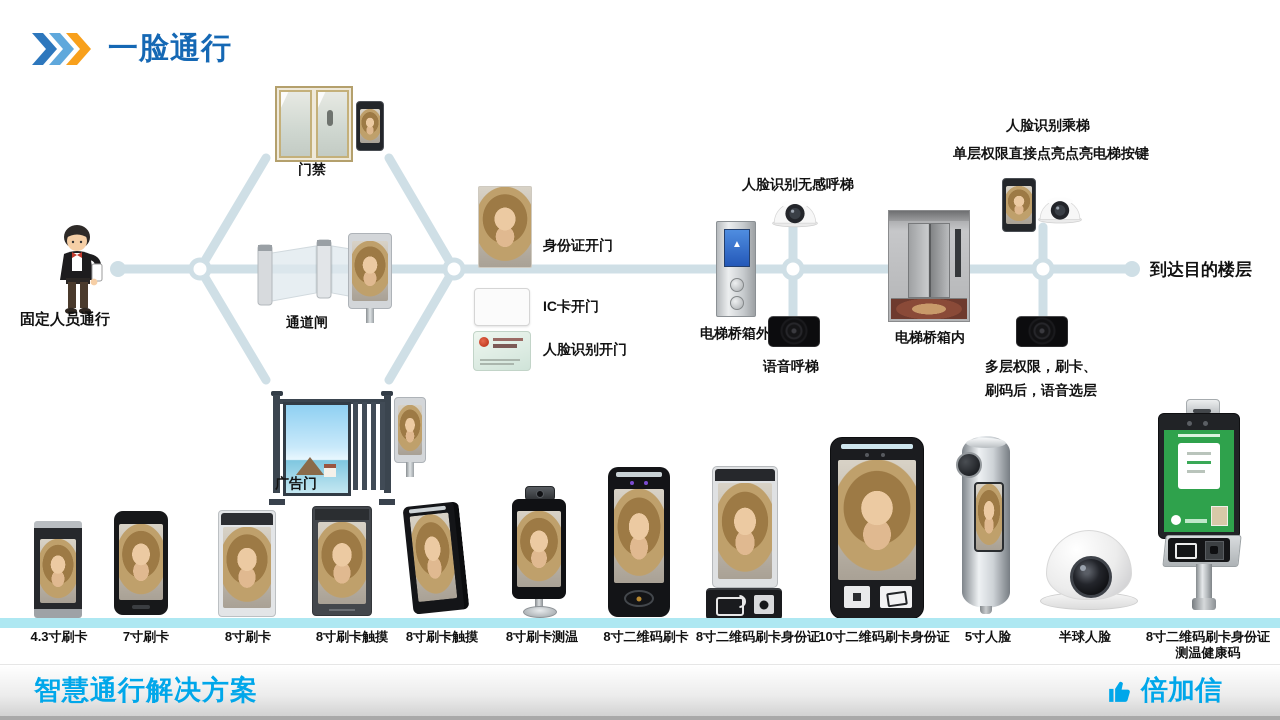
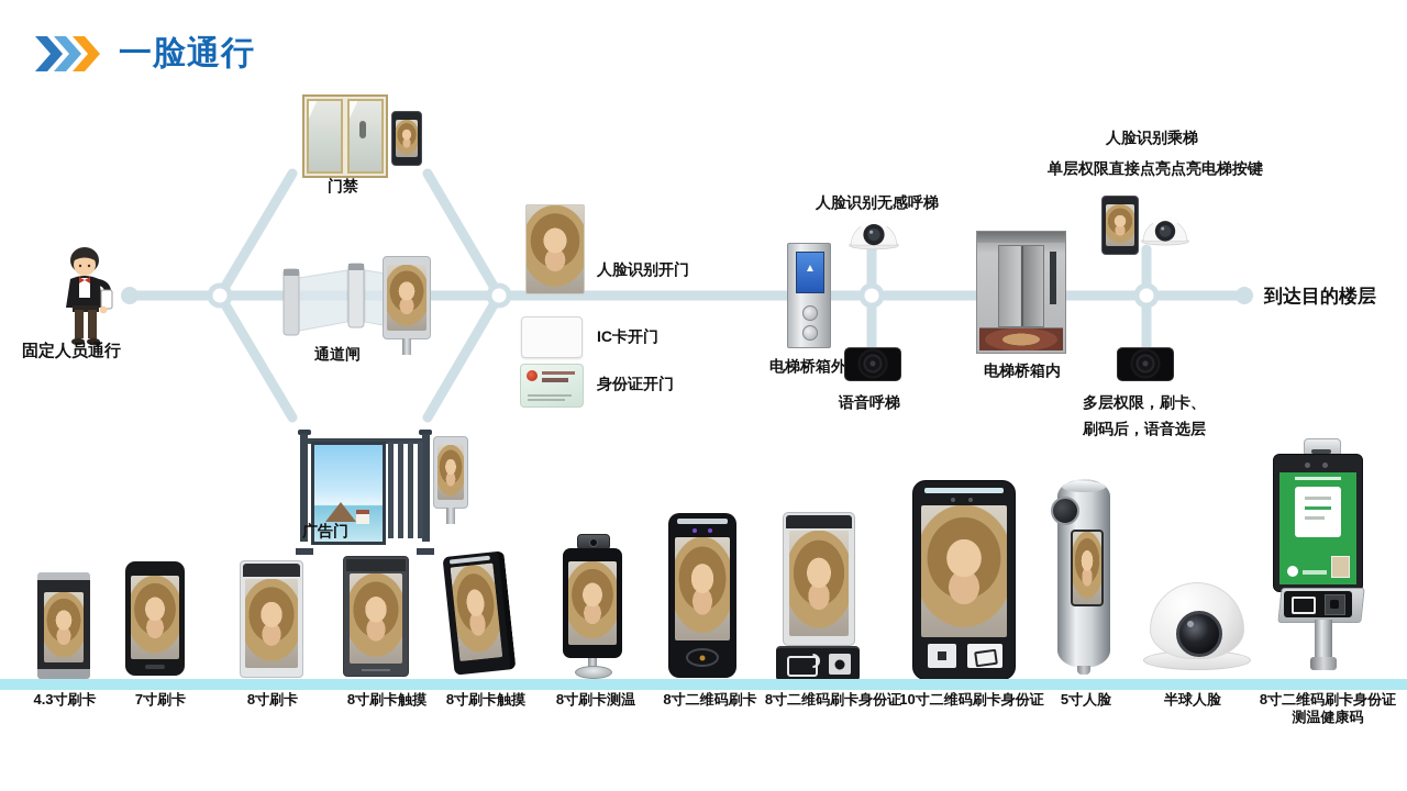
  一脸通行
  固定人员通行
  门禁
  通道闸
  广告门
- 身份证开门
+ 人脸识别开门
  IC卡开门
- 人脸识别开门
+ 身份证开门
  人脸识别无感呼梯
  ▲
  电梯桥箱外
  语音呼梯
  人脸识别乘梯
  单层权限直接点亮点亮电梯按键
  电梯桥箱内
  多层权限，刷卡、
  刷码后，语音选层
  到达目的楼层
  4.3寸刷卡
  7寸刷卡
  8寸刷卡
  8寸刷卡触摸
  8寸刷卡触摸
  8寸刷卡测温
  8寸二维码刷卡
  8寸二维码刷卡身份证
  10寸二维码刷卡身份证
  5寸人脸
  半球人脸
  8寸二维码刷卡身份证
  测温健康码
- 智慧通行解决方案
- 倍加信
